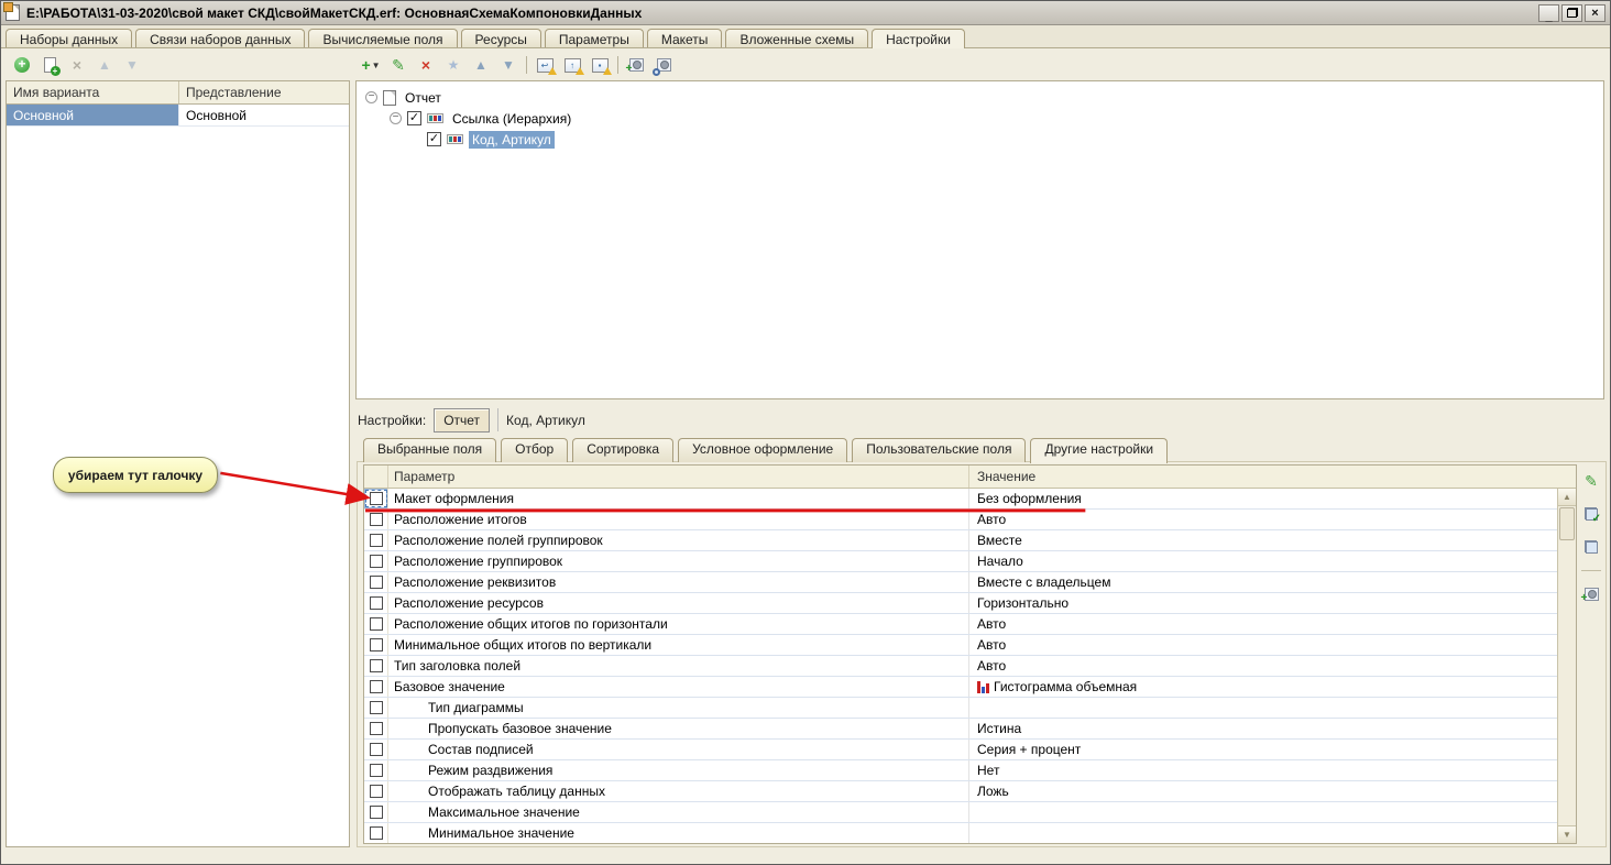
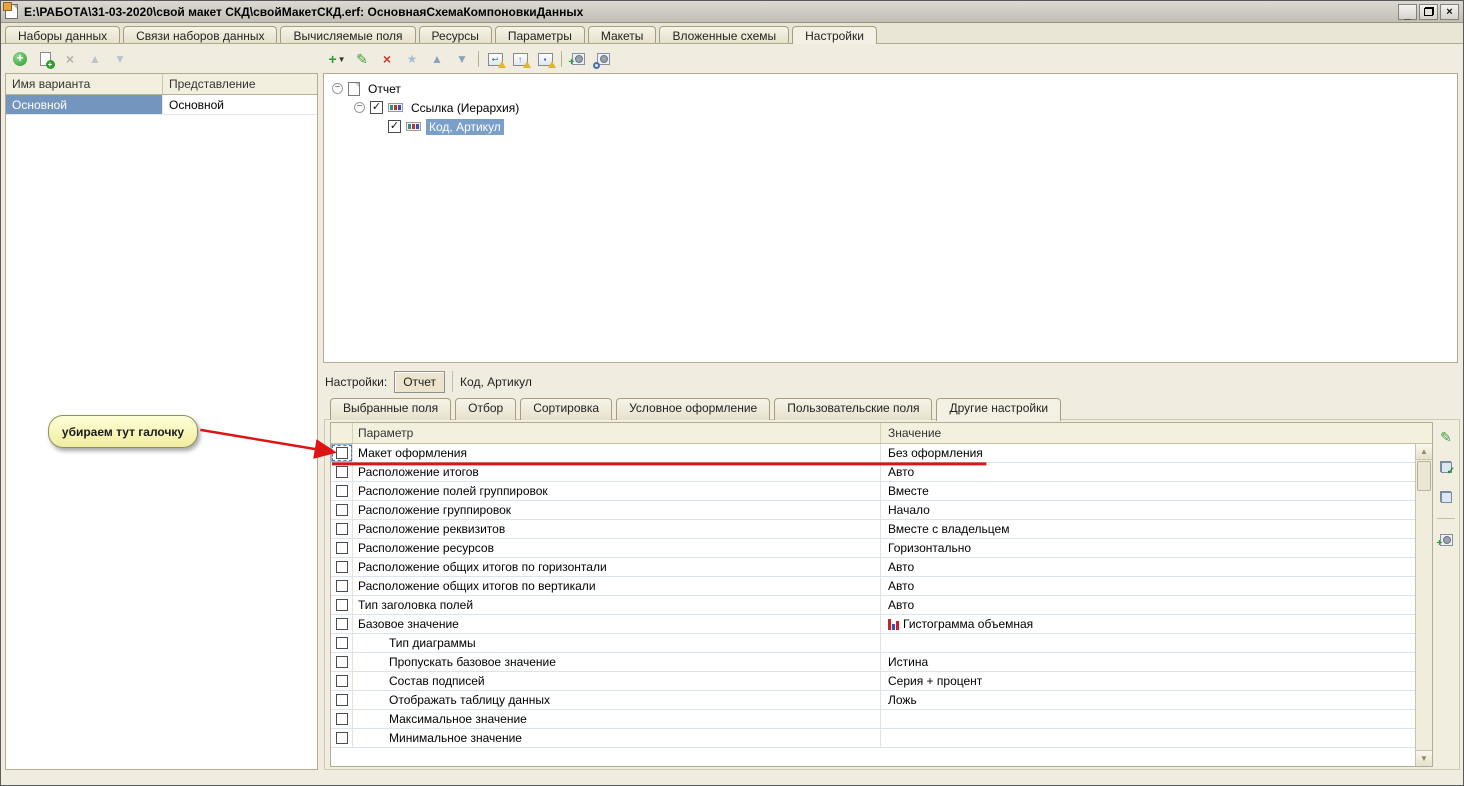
  E:\РАБОТА\31-03-2020\свой макет СКД\свойМакетСКД.erf: ОсновнаяСхемаКомпоновкиДанных
  _
  ×
  Наборы данных
  Связи наборов данных
  Вычисляемые поля
  Ресурсы
  Параметры
  Макеты
  Вложенные схемы
  Настройки
  +
  +
  ×
  ▲
  ▼
  Имя варианта
  Представление
  Основной
  Основной
  +
  ▼
  ✎
  ×
  ★
  ▲
  ▼
  ↩
  ↑
  ▪
  +
  −
  Отчет
  −
  ✓
  Ссылка (Иерархия)
  ✓
  Код, Артикул
  Настройки:
  Отчет
  Код, Артикул
  Выбранные поля
  Отбор
  Сортировка
  Условное оформление
  Пользовательские поля
  Другие настройки
  Параметр
  Значение
  Макет оформления
  Без оформления
  Расположение итогов
  Авто
  Расположение полей группировок
  Вместе
  Расположение группировок
  Начало
  Расположение реквизитов
  Вместе с владельцем
  Расположение ресурсов
  Горизонтально
  Расположение общих итогов по горизонтали
  Авто
- Минимальное общих итогов по вертикали
+ Расположение общих итогов по вертикали
  Авто
  Тип заголовка полей
  Авто
  Базовое значение
  Гистограмма объемная
  Тип диаграммы
  Пропускать базовое значение
  Истина
  Состав подписей
  Серия + процент
- Режим раздвижения
- Нет
  Отображать таблицу данных
  Ложь
  Максимальное значение
  Минимальное значение
  ▲
  ▼
  ✎
  ✓
  +
  убираем тут галочку
